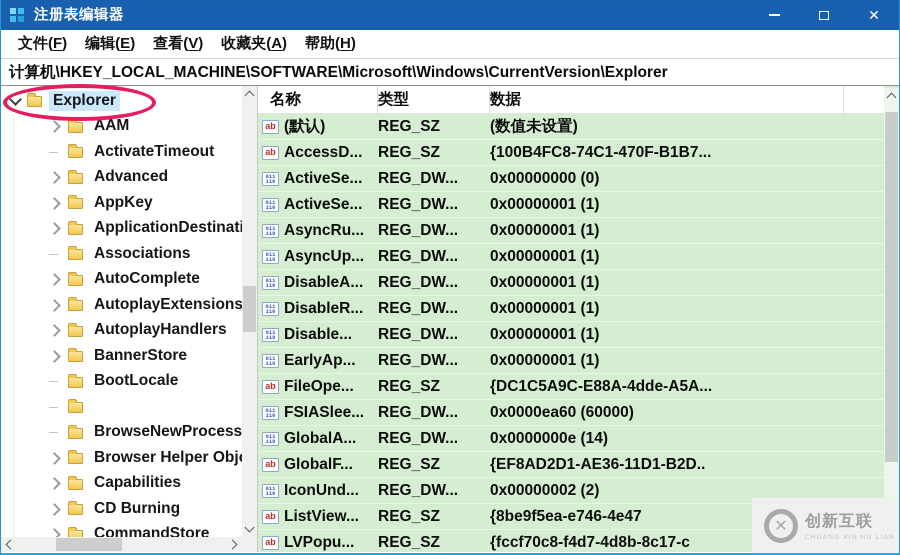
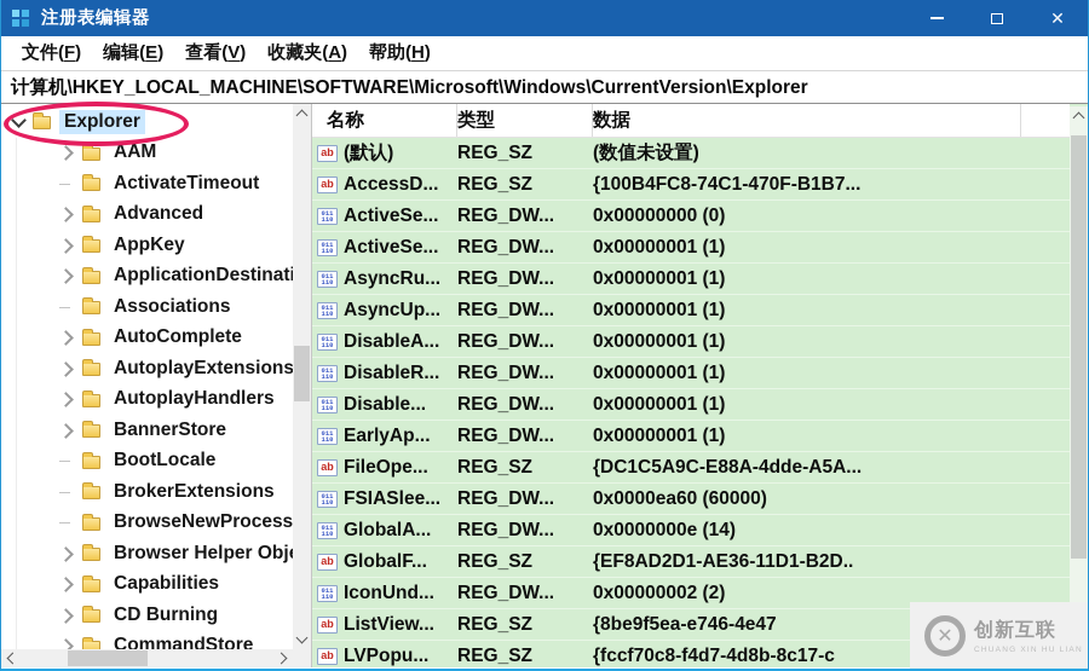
  注册表编辑器
  ✕
  文件(F)
  编辑(E)
  查看(V)
  收藏夹(A)
  帮助(H)
  计算机\HKEY_LOCAL_MACHINE\SOFTWARE\Microsoft\Windows\CurrentVersion\Explorer
  Explorer
  AAM
  ActivateTimeout
  Advanced
  AppKey
  ApplicationDestinat
  Associations
  AutoComplete
  AutoplayExtensions
  AutoplayHandlers
  BannerStore
  BootLocale
+ BrokerExtensions
  BrowseNewProcess
  Browser Helper Obj
  Capabilities
  CD Burning
  CommandStore
  名称
  类型
  数据
  (默认)
  REG_SZ
  (数值未设置)
  AccessD...
  REG_SZ
  {100B4FC8-74C1-470F-B1B7...
  ActiveSe...
  REG_DW...
  0x00000000 (0)
  ActiveSe...
  REG_DW...
  0x00000001 (1)
  AsyncRu...
  REG_DW...
  0x00000001 (1)
  AsyncUp...
  REG_DW...
  0x00000001 (1)
  DisableA...
  REG_DW...
  0x00000001 (1)
  DisableR...
  REG_DW...
  0x00000001 (1)
  Disable...
  REG_DW...
  0x00000001 (1)
  EarlyAp...
  REG_DW...
  0x00000001 (1)
  FileOpe...
  REG_SZ
  {DC1C5A9C-E88A-4dde-A5A...
  FSIASlee...
  REG_DW...
  0x0000ea60 (60000)
  GlobalA...
  REG_DW...
  0x0000000e (14)
  GlobalF...
  REG_SZ
  {EF8AD2D1-AE36-11D1-B2D..
  IconUnd...
  REG_DW...
  0x00000002 (2)
  ListView...
  REG_SZ
  {8be9f5ea-e746-4e47
  LVPopu...
  REG_SZ
  {fccf70c8-f4d7-4d8b-8c17-c
  创新互联
